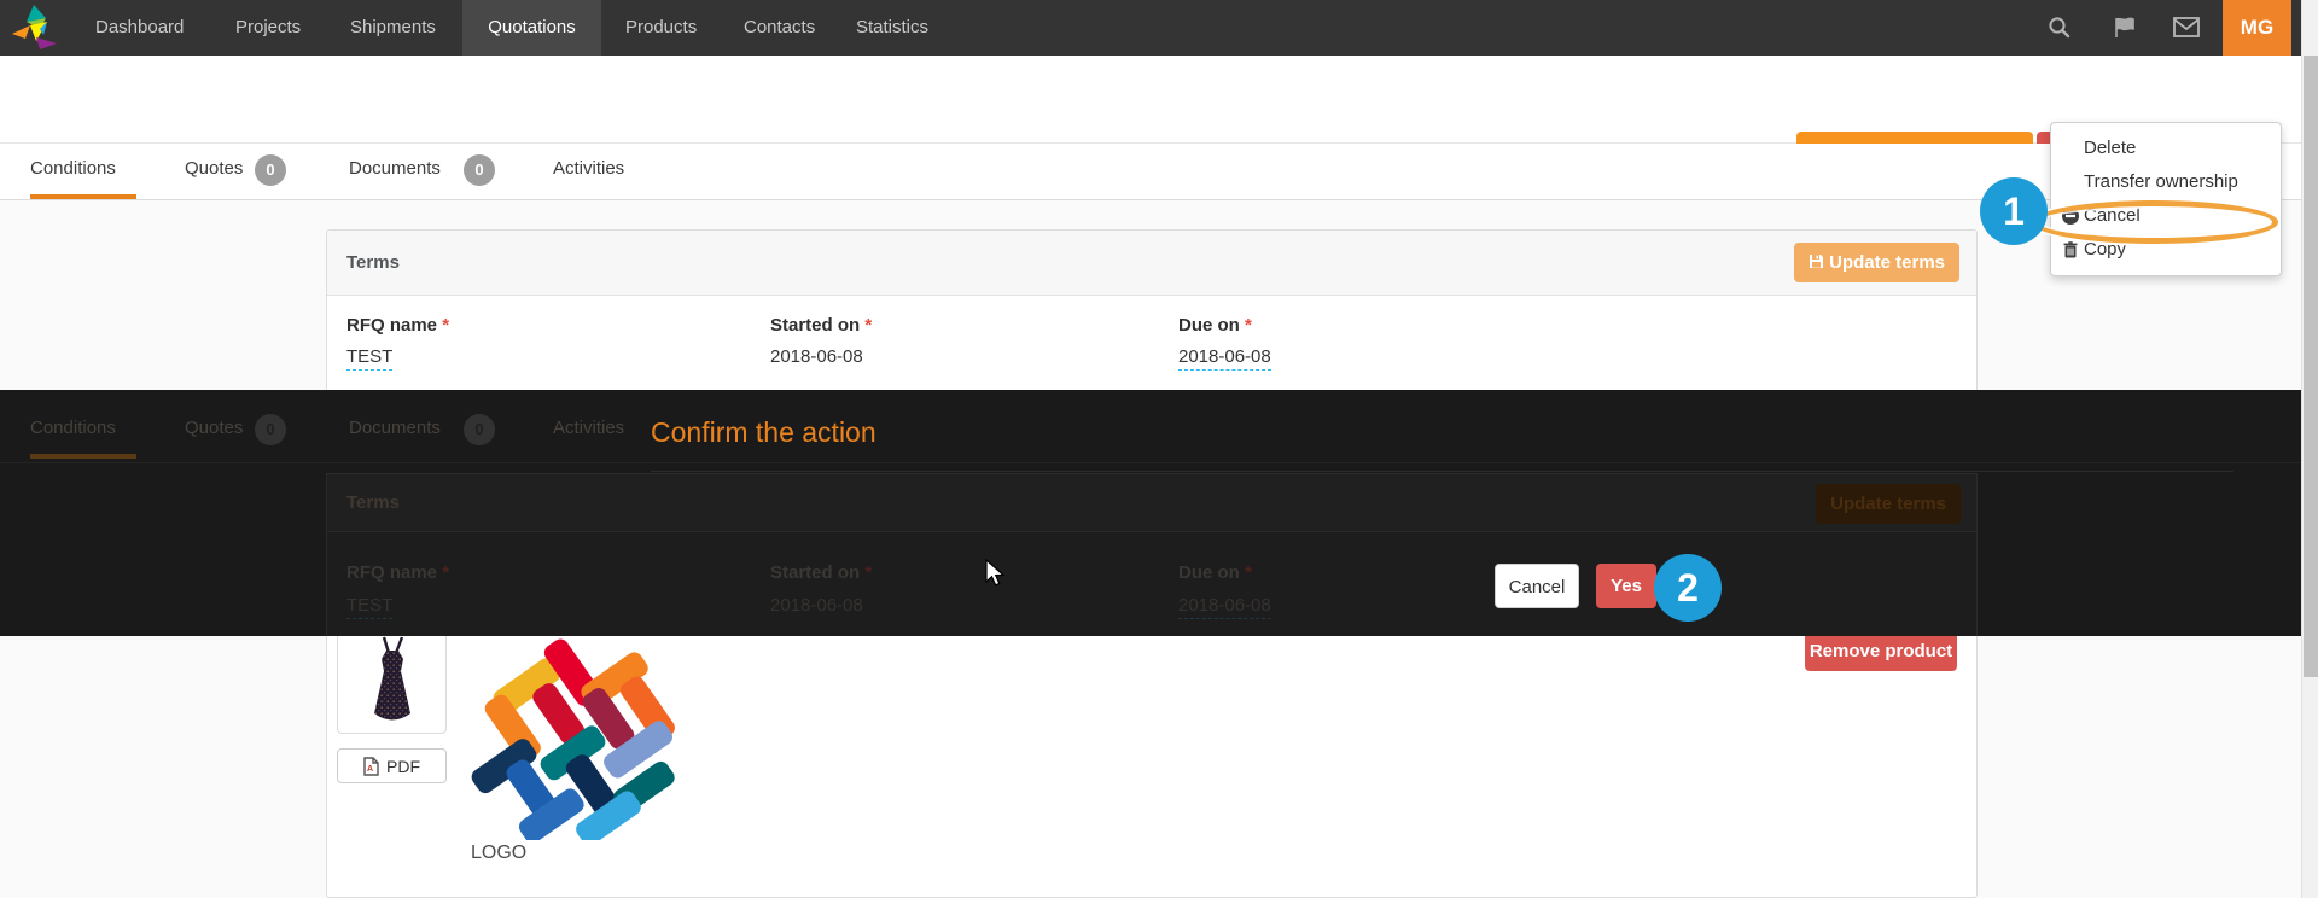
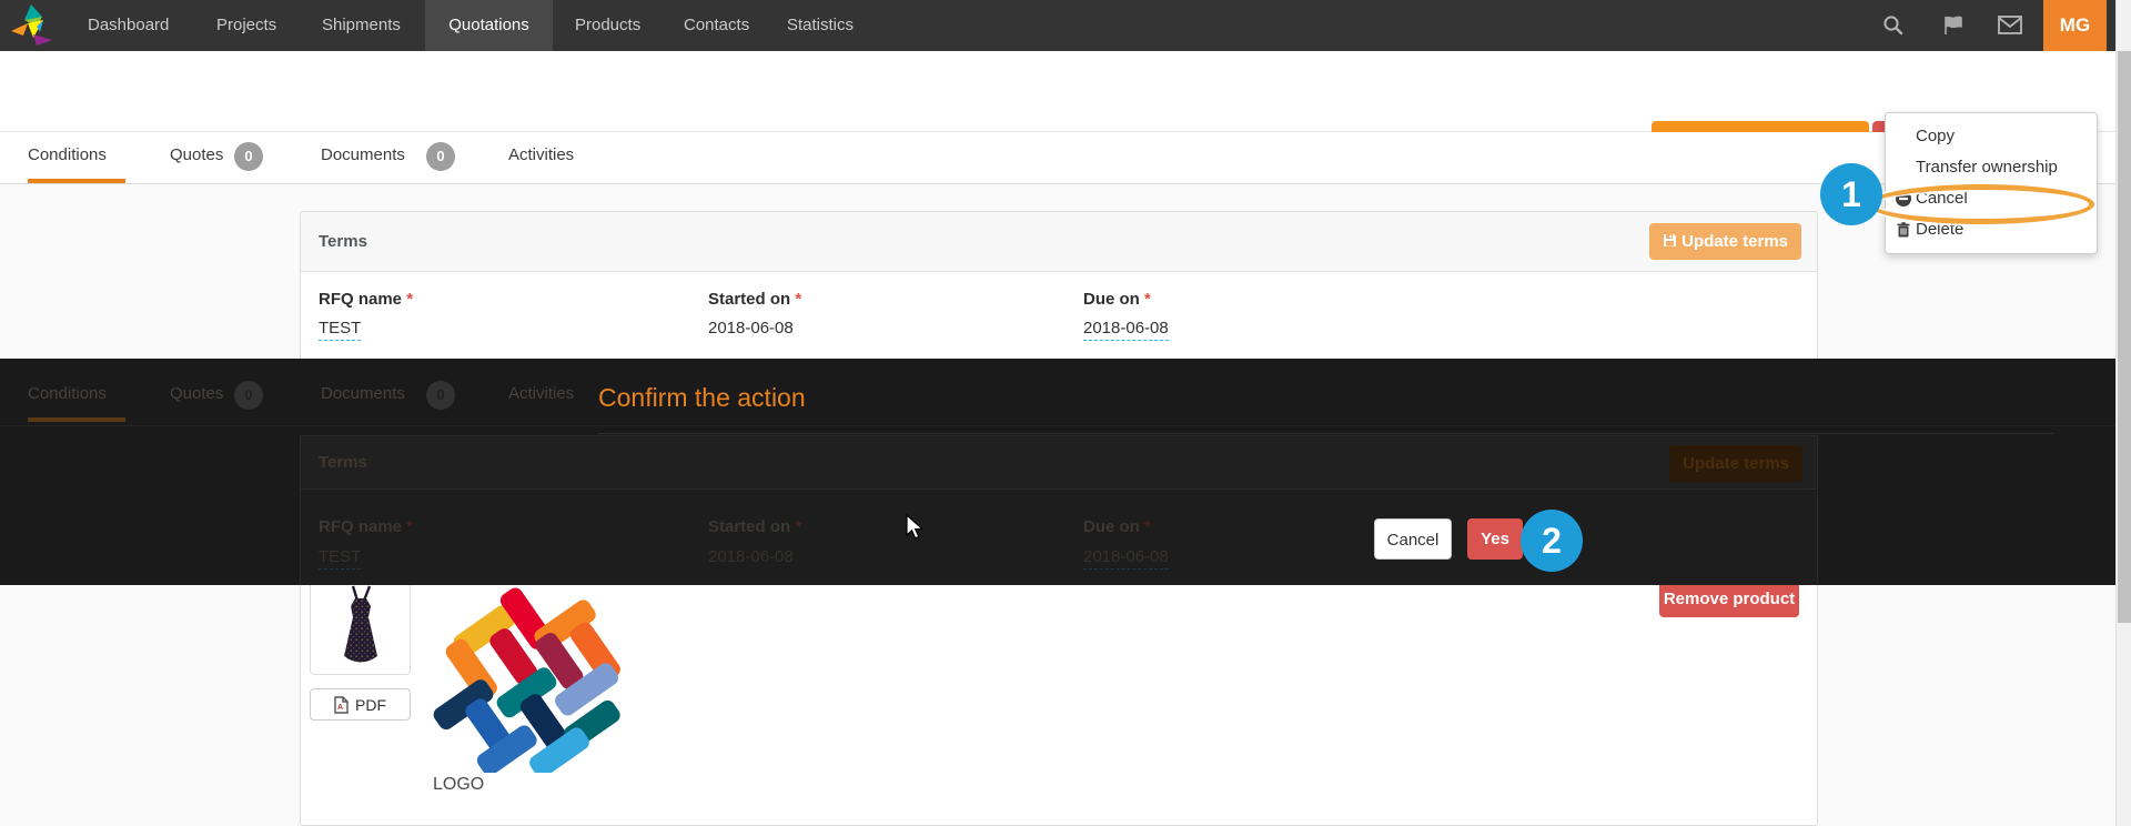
  Dashboard
  Projects
  Shipments
  Quotations
  Products
  Contacts
  Statistics
  MG
- Delete
+ Copy
  Transfer ownership
  Cancel
- Copy
+ Delete
  1
  Conditions
  Quotes
  0
  Documents
  0
  Activities
  Terms
  Update terms
  RFQ name *
  TEST
  Started on *
  2018-06-08
  Due on *
  2018-06-08
  Remove product
  PDF
  LOGO
  Conditions
  Quotes
  Documents
  Activities
  Terms
  Update terms
  RFQ name *
  TEST
  Started on *
  2018-06-08
  Due on *
  2018-06-08
  Confirm the action
  Cancel
  Yes
  2
